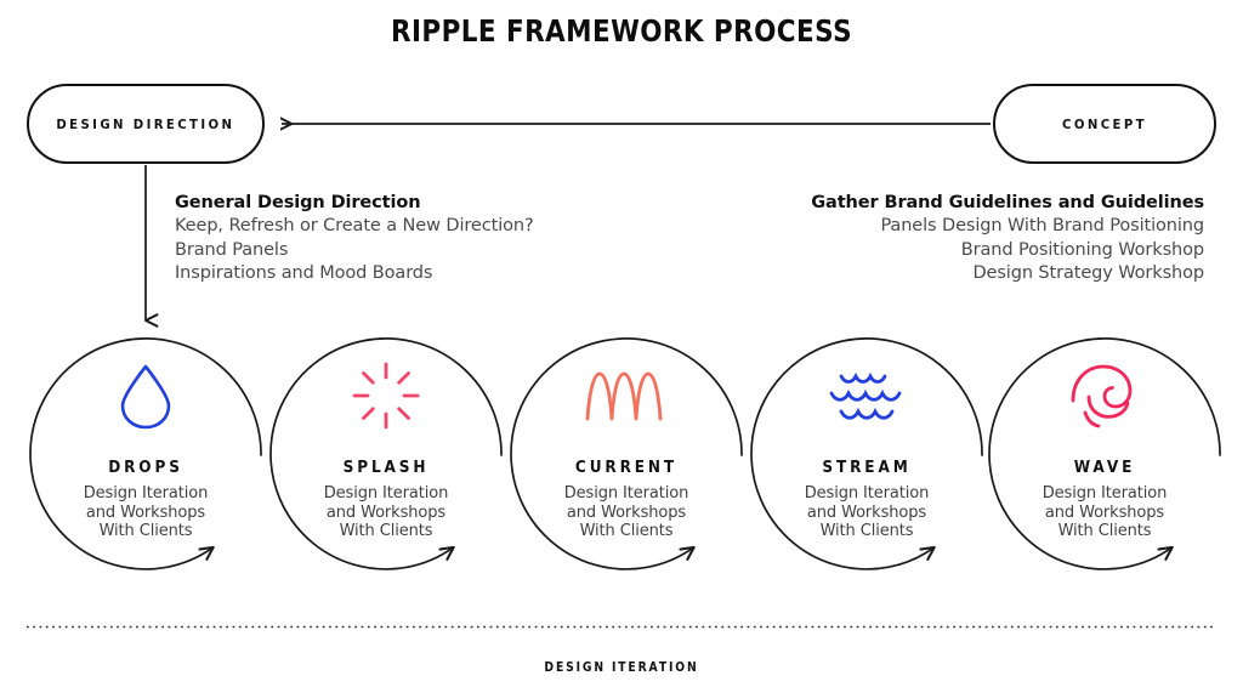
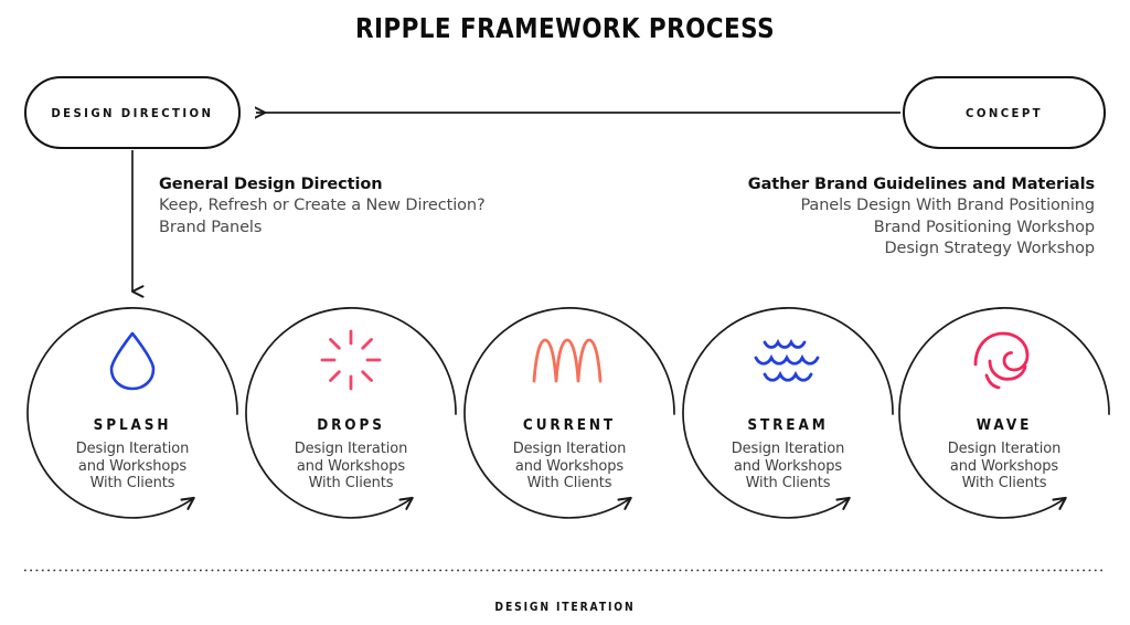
  RIPPLE FRAMEWORK PROCESS
  DESIGN DIRECTION
  CONCEPT
  General Design Direction
  Keep, Refresh or Create a New Direction?
  Brand Panels
- Inspirations and Mood Boards
- Gather Brand Guidelines and Guidelines
+ Gather Brand Guidelines and Materials
  Panels Design With Brand Positioning
  Brand Positioning Workshop
  Design Strategy Workshop
- DROPS
+ SPLASH
  Design Iteration
  and Workshops
  With Clients
- SPLASH
+ DROPS
  Design Iteration
  and Workshops
  With Clients
  CURRENT
  Design Iteration
  and Workshops
  With Clients
  STREAM
  Design Iteration
  and Workshops
  With Clients
  WAVE
  Design Iteration
  and Workshops
  With Clients
  DESIGN ITERATION
